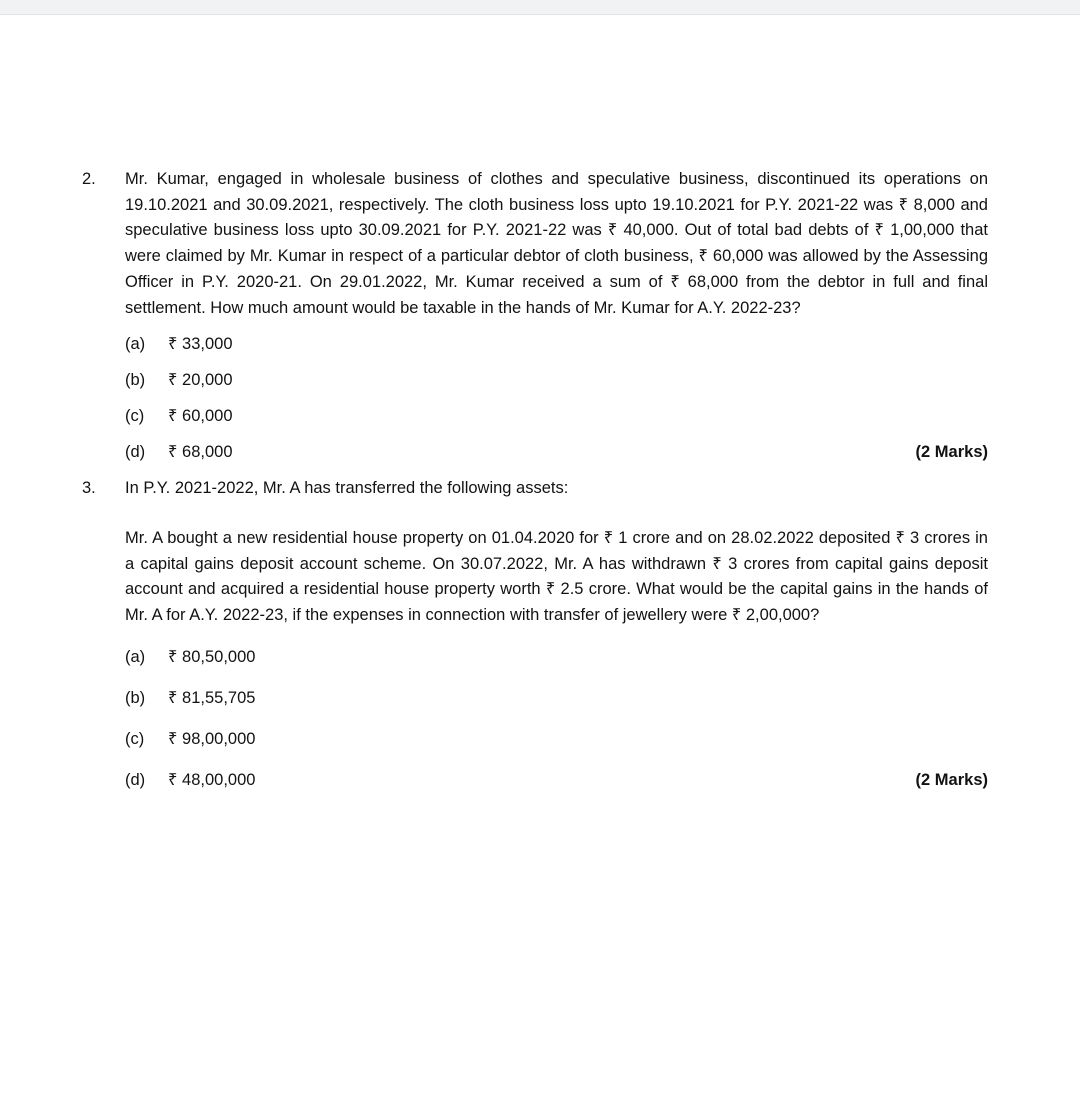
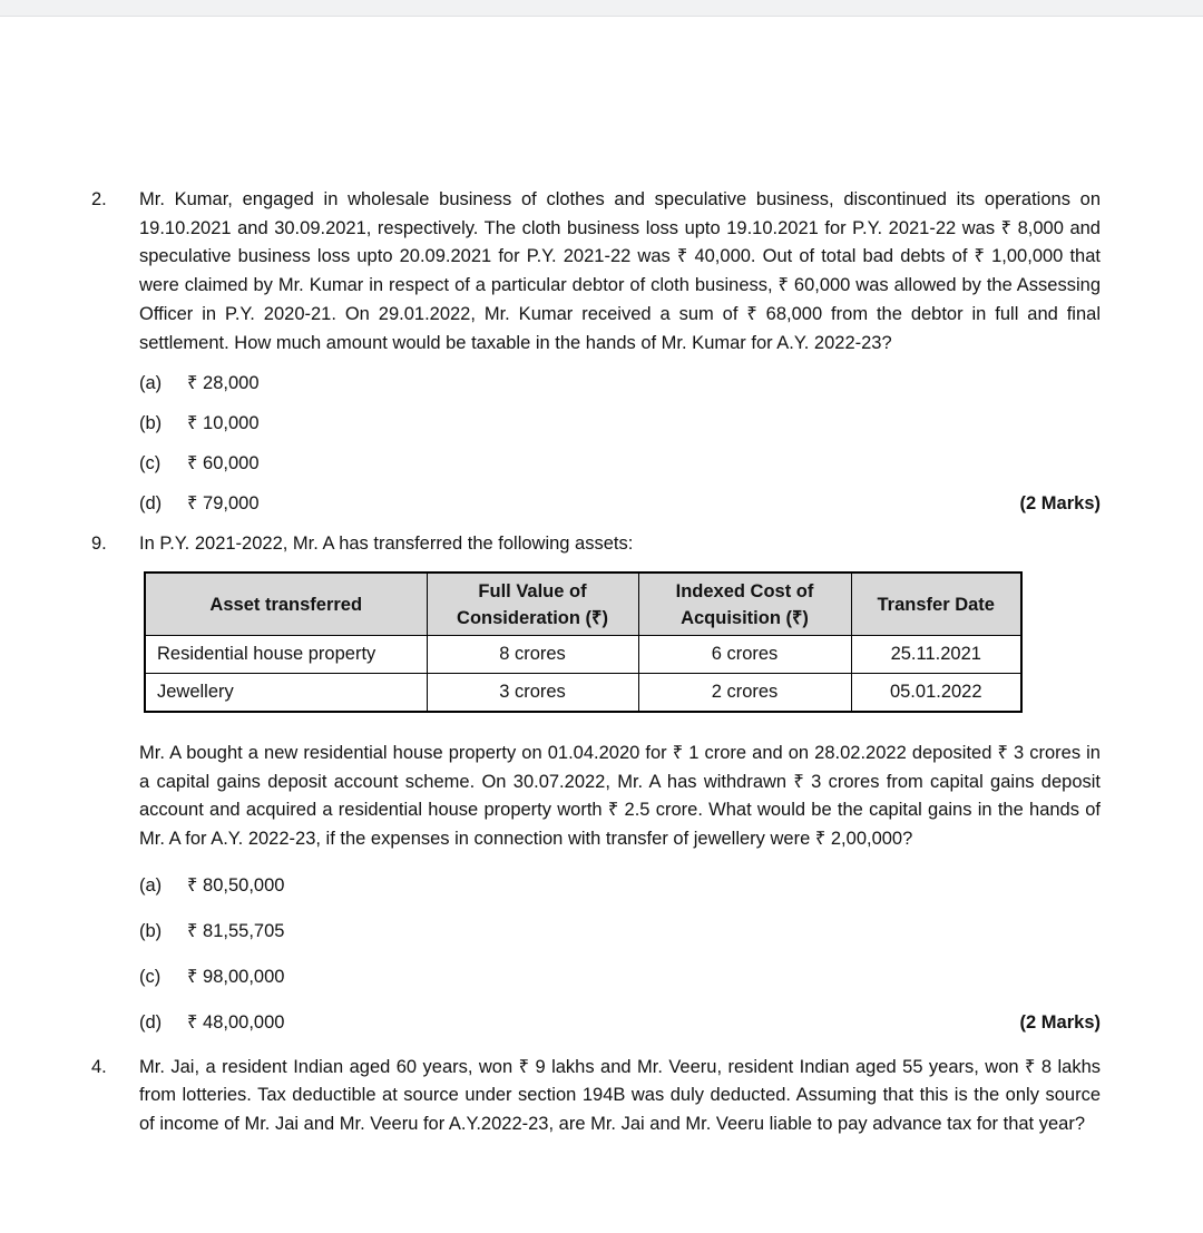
  2.
- Mr. Kumar, engaged in wholesale business of clothes and speculative business, discontinued its operations on 19.10.2021 and 30.09.2021, respectively. The cloth business loss upto 19.10.2021 for P.Y. 2021-22 was ₹ 8,000 and speculative business loss upto 30.09.2021 for P.Y. 2021-22 was ₹ 40,000. Out of total bad debts of ₹ 1,00,000 that were claimed by Mr. Kumar in respect of a particular debtor of cloth business, ₹ 60,000 was allowed by the Assessing Officer in P.Y. 2020-21. On 29.01.2022, Mr. Kumar received a sum of ₹ 68,000 from the debtor in full and final settlement. How much amount would be taxable in the hands of Mr. Kumar for A.Y. 2022-23?
+ Mr. Kumar, engaged in wholesale business of clothes and speculative business, discontinued its operations on 19.10.2021 and 30.09.2021, respectively. The cloth business loss upto 19.10.2021 for P.Y. 2021-22 was ₹ 8,000 and speculative business loss upto 20.09.2021 for P.Y. 2021-22 was ₹ 40,000. Out of total bad debts of ₹ 1,00,000 that were claimed by Mr. Kumar in respect of a particular debtor of cloth business, ₹ 60,000 was allowed by the Assessing Officer in P.Y. 2020-21. On 29.01.2022, Mr. Kumar received a sum of ₹ 68,000 from the debtor in full and final settlement. How much amount would be taxable in the hands of Mr. Kumar for A.Y. 2022-23?
  (a)
- ₹ 33,000
+ ₹ 28,000
  (b)
- ₹ 20,000
+ ₹ 10,000
  (c)
  ₹ 60,000
  (d)
- ₹ 68,000
+ ₹ 79,000
  (2 Marks)
- 3.
+ 9.
  In P.Y. 2021-2022, Mr. A has transferred the following assets:
+ Asset transferred	Full Value of Consideration (₹)	Indexed Cost of Acquisition (₹)	Transfer Date
+ Residential house property	8 crores	6 crores	25.11.2021
+ Jewellery	3 crores	2 crores	05.01.2022
  Mr. A bought a new residential house property on 01.04.2020 for ₹ 1 crore and on 28.02.2022 deposited ₹ 3 crores in a capital gains deposit account scheme. On 30.07.2022, Mr. A has withdrawn ₹ 3 crores from capital gains deposit account and acquired a residential house property worth ₹ 2.5 crore. What would be the capital gains in the hands of Mr. A for A.Y. 2022-23, if the expenses in connection with transfer of jewellery were ₹ 2,00,000?
  (a)
  ₹ 80,50,000
  (b)
  ₹ 81,55,705
  (c)
  ₹ 98,00,000
  (d)
  ₹ 48,00,000
  (2 Marks)
+ 4.
+ Mr. Jai, a resident Indian aged 60 years, won ₹ 9 lakhs and Mr. Veeru, resident Indian aged 55 years, won ₹ 8 lakhs from lotteries. Tax deductible at source under section 194B was duly deducted. Assuming that this is the only source of income of Mr. Jai and Mr. Veeru for A.Y.2022-23, are Mr. Jai and Mr. Veeru liable to pay advance tax for that year?
